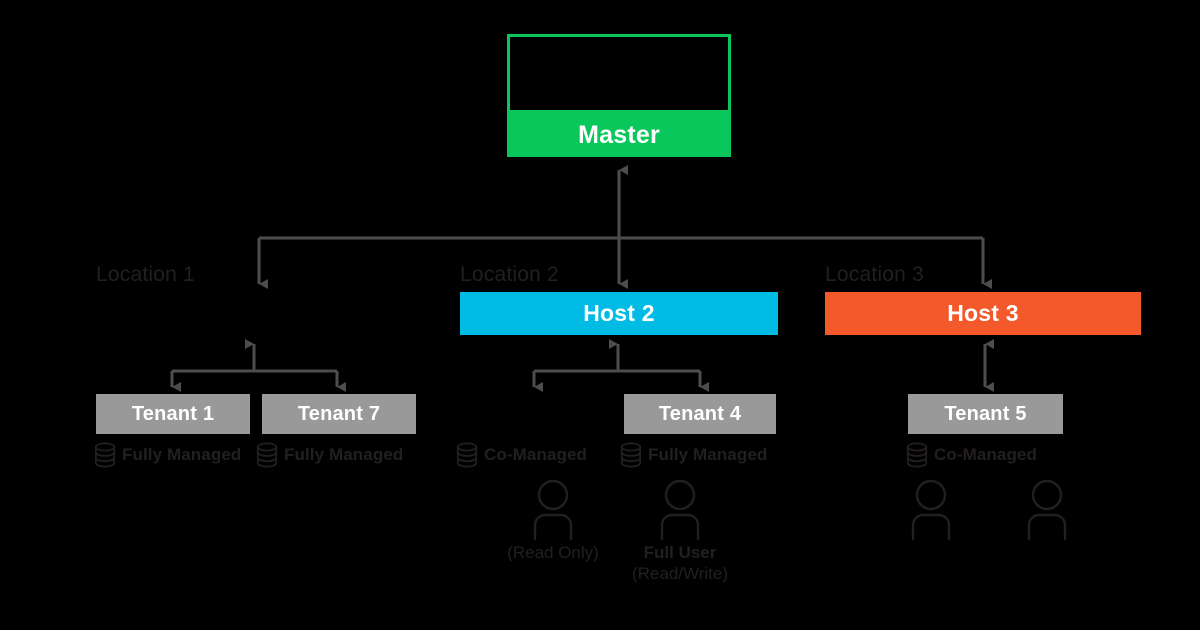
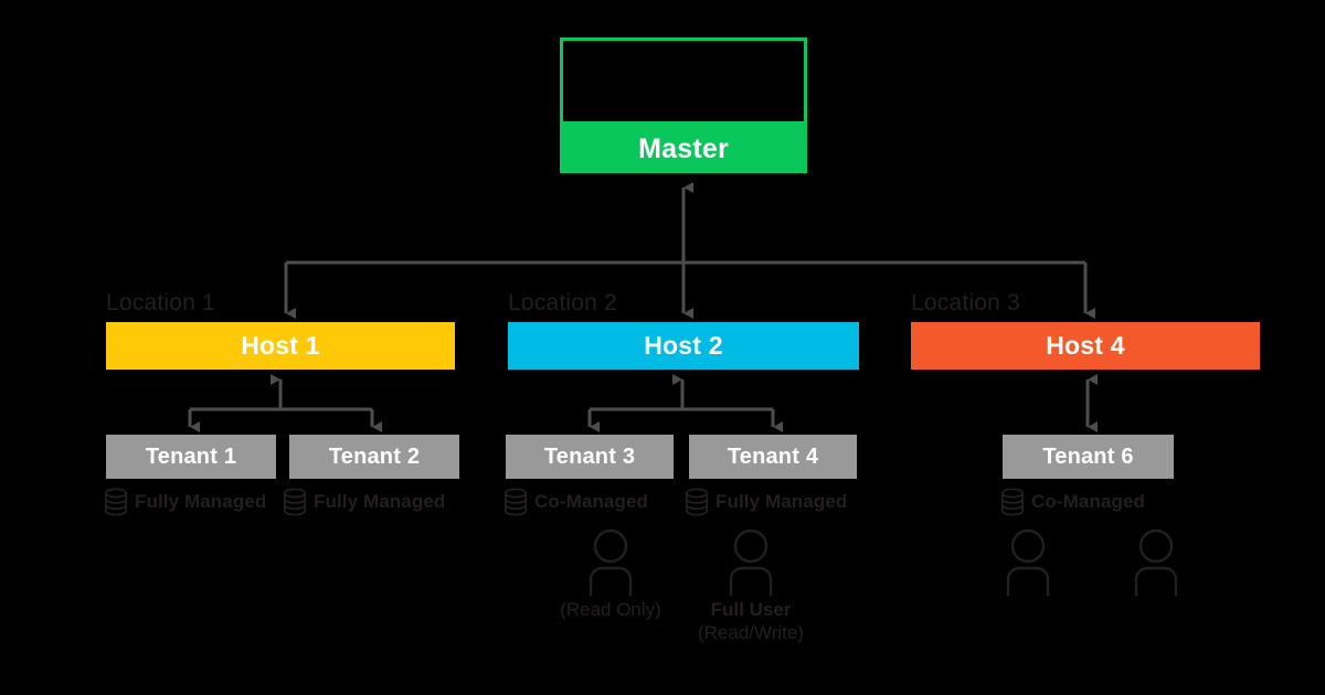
  Master
  Location 1
  Location 2
  Location 3
+ Host 1
  Host 2
- Host 3
+ Host 4
  Tenant 1
- Tenant 7
+ Tenant 2
+ Tenant 3
  Tenant 4
- Tenant 5
+ Tenant 6
  Fully Managed
  Fully Managed
  Co-Managed
  Fully Managed
  Co-Managed
  (Read Only)
  Full User
  (Read/Write)
